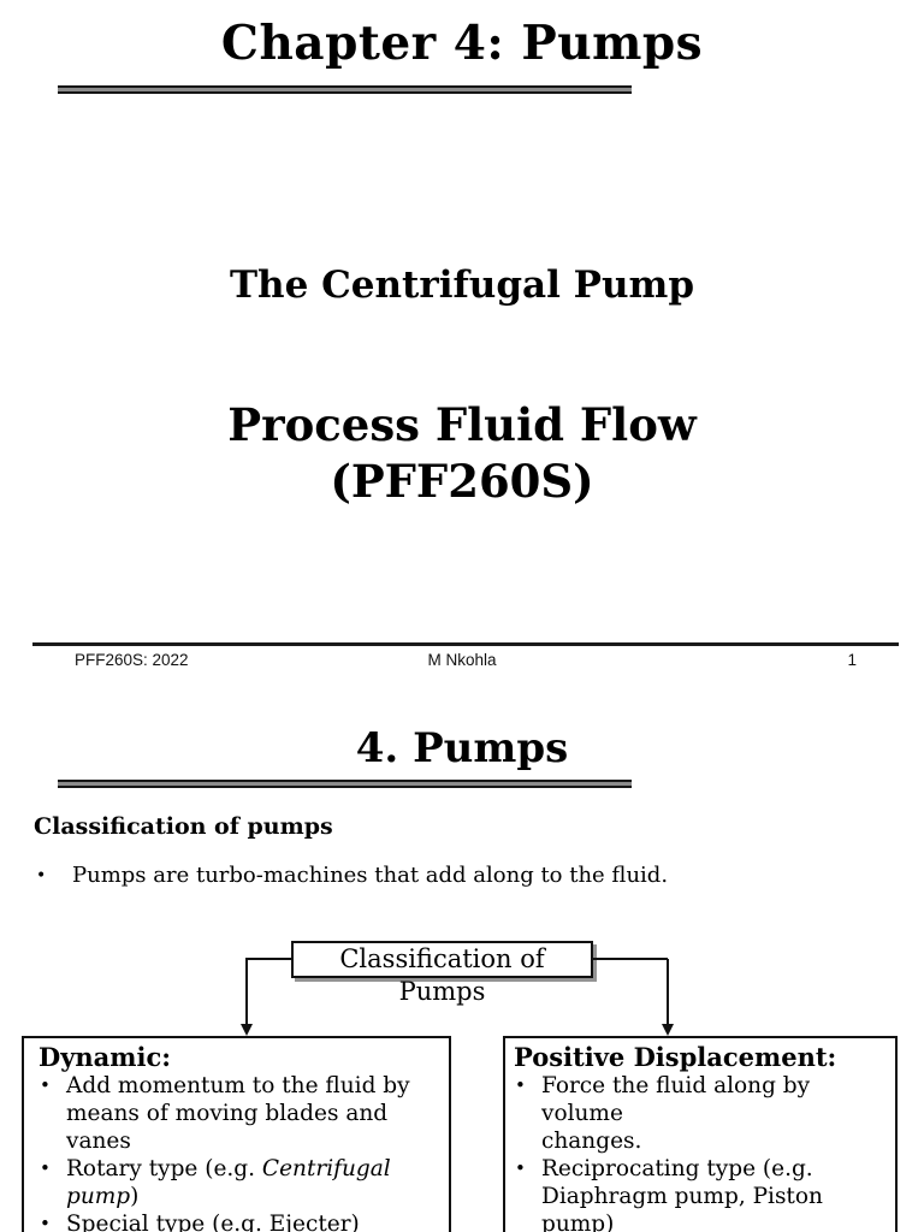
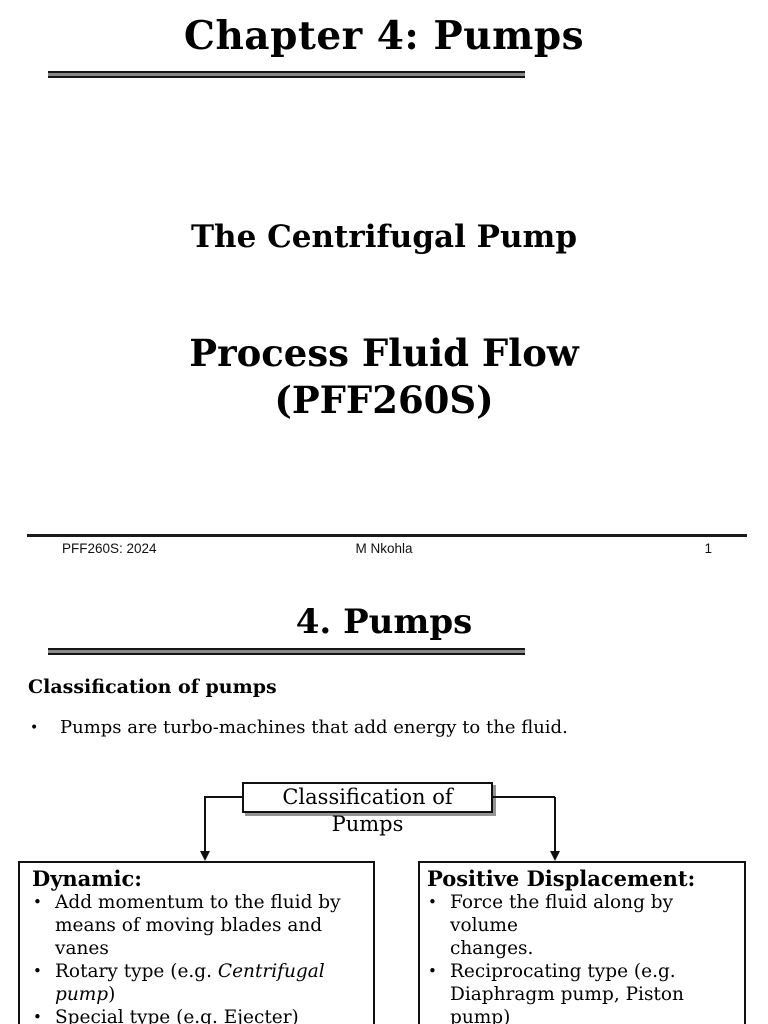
  Chapter 4: Pumps
  The Centrifugal Pump
  Process Fluid Flow
  (PFF260S)
- PFF260S: 2022
+ PFF260S: 2024
  M Nkohla
  1
  4. Pumps
  Classification of pumps
- • Pumps are turbo-machines that add along to the fluid.
+ • Pumps are turbo-machines that add energy to the fluid.
  Classification of Pumps
  Dynamic:
  •
  Add momentum to the fluid by
  means of moving blades and vanes
  •
  Rotary type (e.g. Centrifugal
  pump)
  •
  Special type (e.g. Ejecter)
  Positive Displacement:
  •
  Force the fluid along by volume
  changes.
  •
  Reciprocating type (e.g.
  Diaphragm pump, Piston pump)
